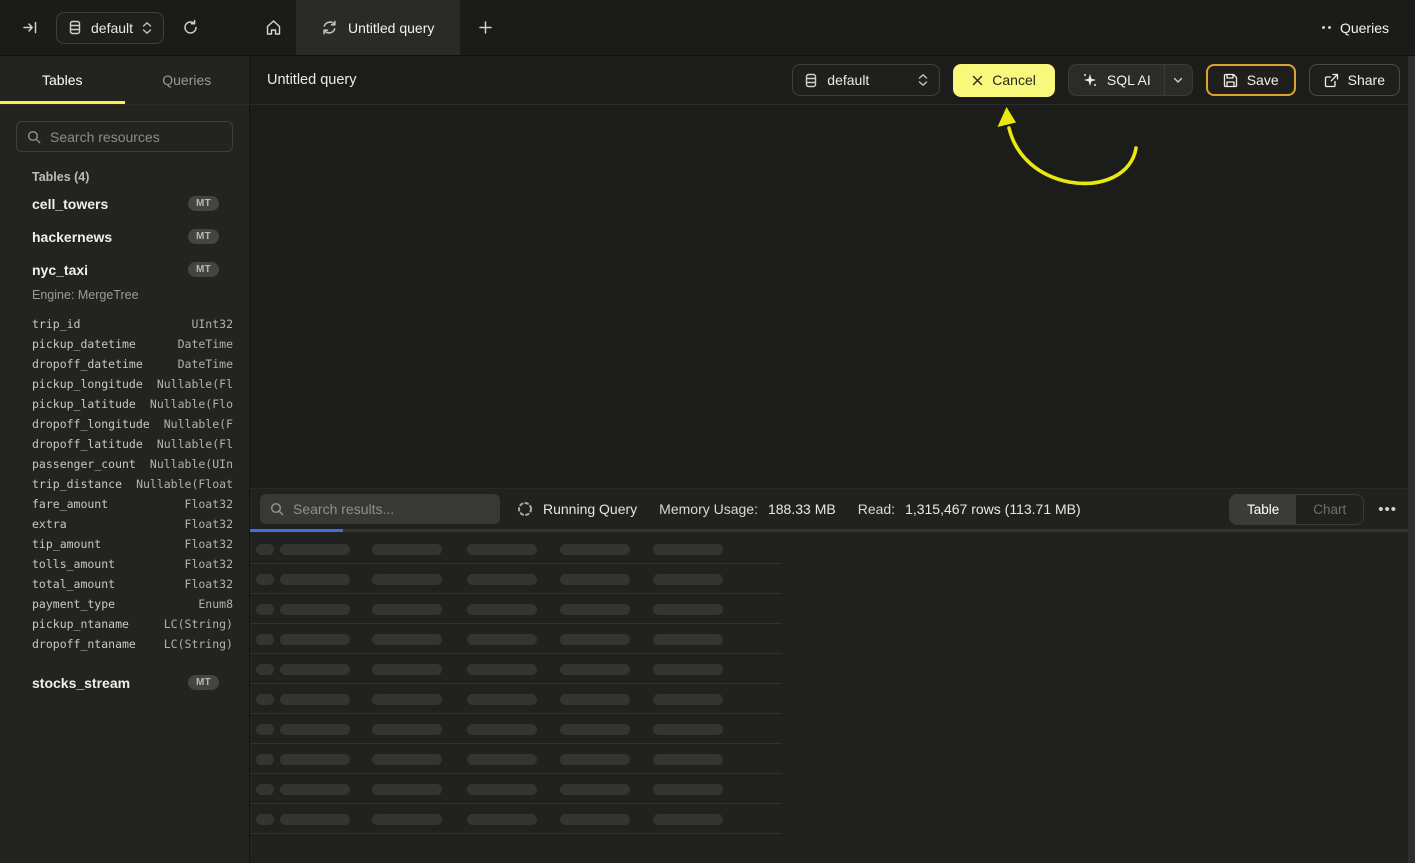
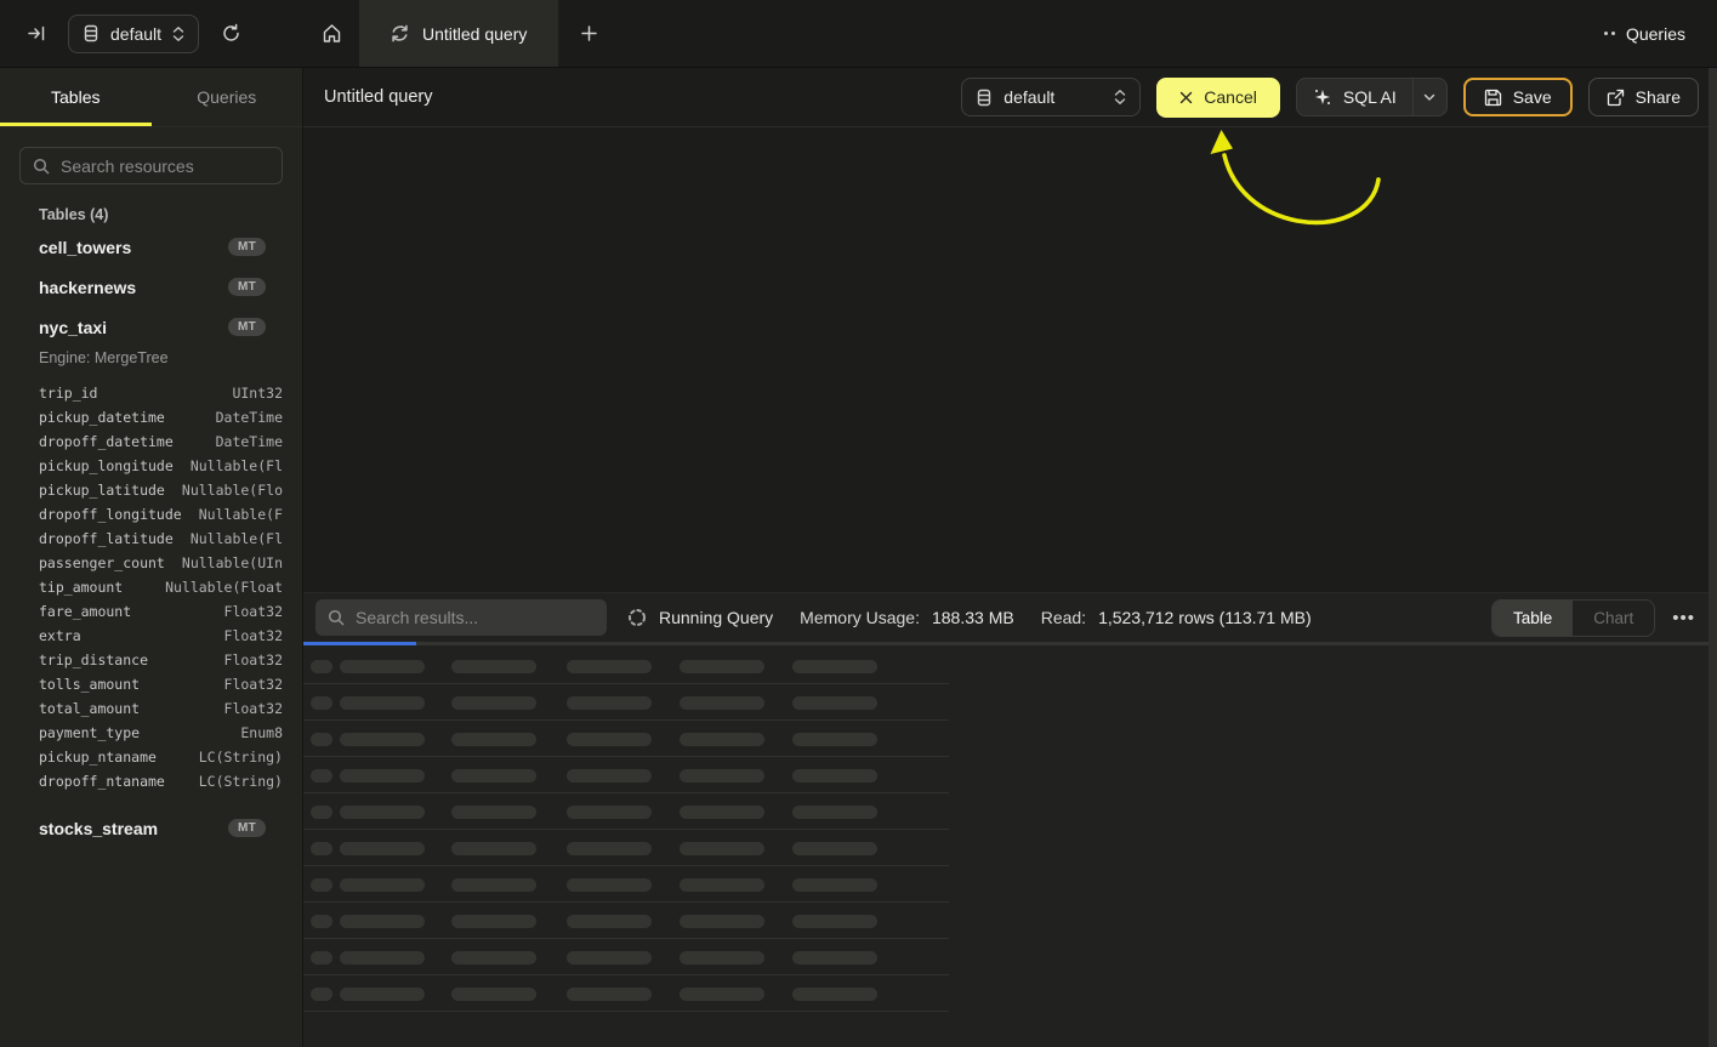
  default
  Untitled query
  Queries
  Tables
  Queries
  Search resources
  Tables (4)
  cell_towers
  MT
  hackernews
  MT
  nyc_taxi
  MT
  Engine: MergeTree
  trip_id
  UInt32
  pickup_datetime
  DateTime
  dropoff_datetime
  DateTime
  pickup_longitude
  Nullable(Fl
  pickup_latitude
  Nullable(Flo
  dropoff_longitude
  Nullable(F
  dropoff_latitude
  Nullable(Fl
  passenger_count
  Nullable(UIn
- trip_distance
+ tip_amount
  Nullable(Float
  fare_amount
  Float32
  extra
  Float32
- tip_amount
+ trip_distance
  Float32
  tolls_amount
  Float32
  total_amount
  Float32
  payment_type
  Enum8
  pickup_ntaname
  LC(String)
  dropoff_ntaname
  LC(String)
  stocks_stream
  MT
  Untitled query
  default
  Cancel
  SQL AI
  Save
  Share
  Search results...
  Running Query
  Memory Usage:
  188.33 MB
  Read:
- 1,315,467 rows (113.71 MB)
+ 1,523,712 rows (113.71 MB)
  Table
  Chart
  •••
